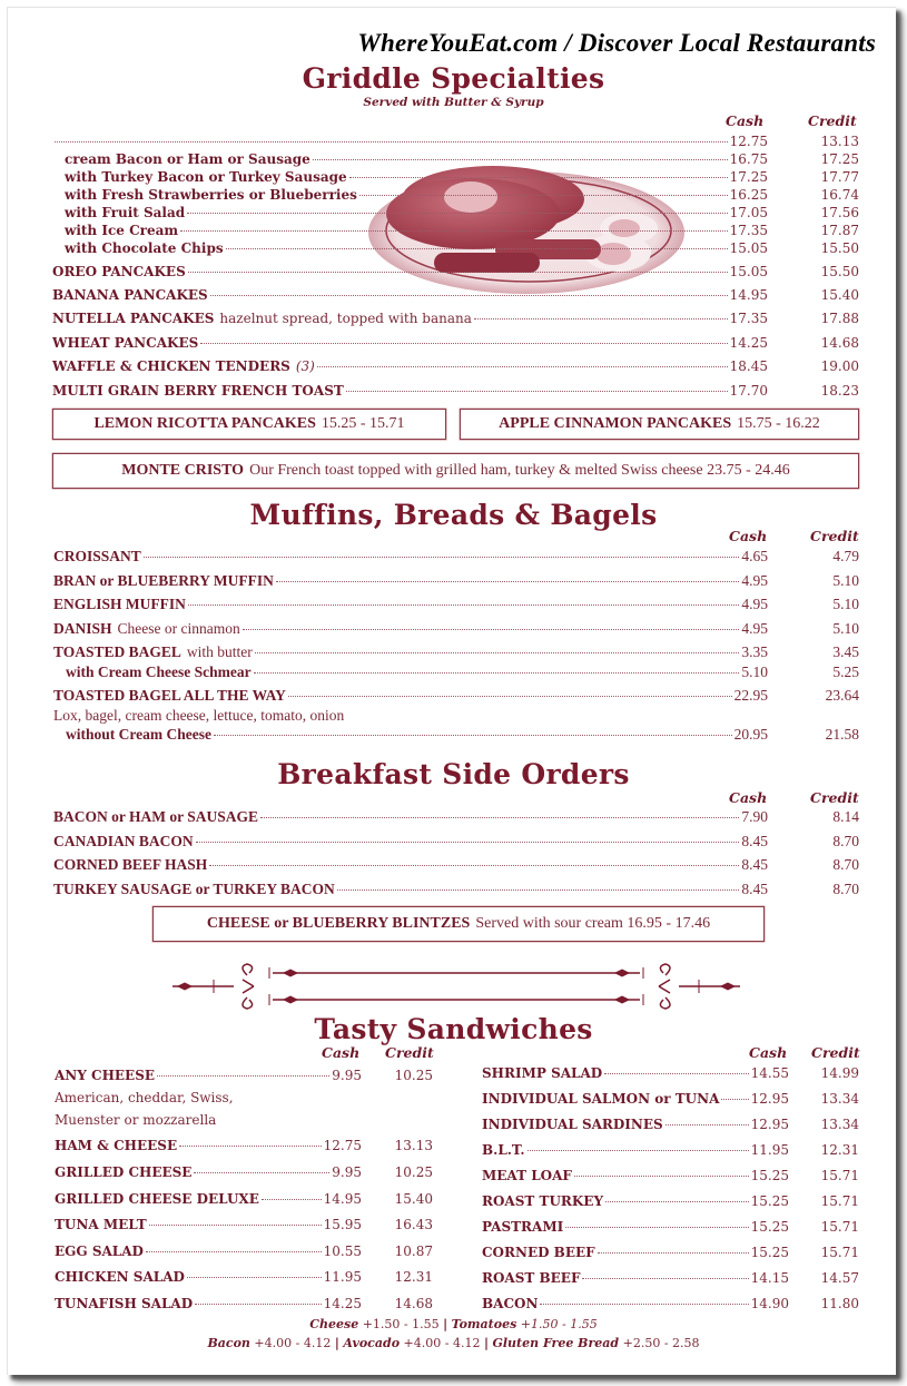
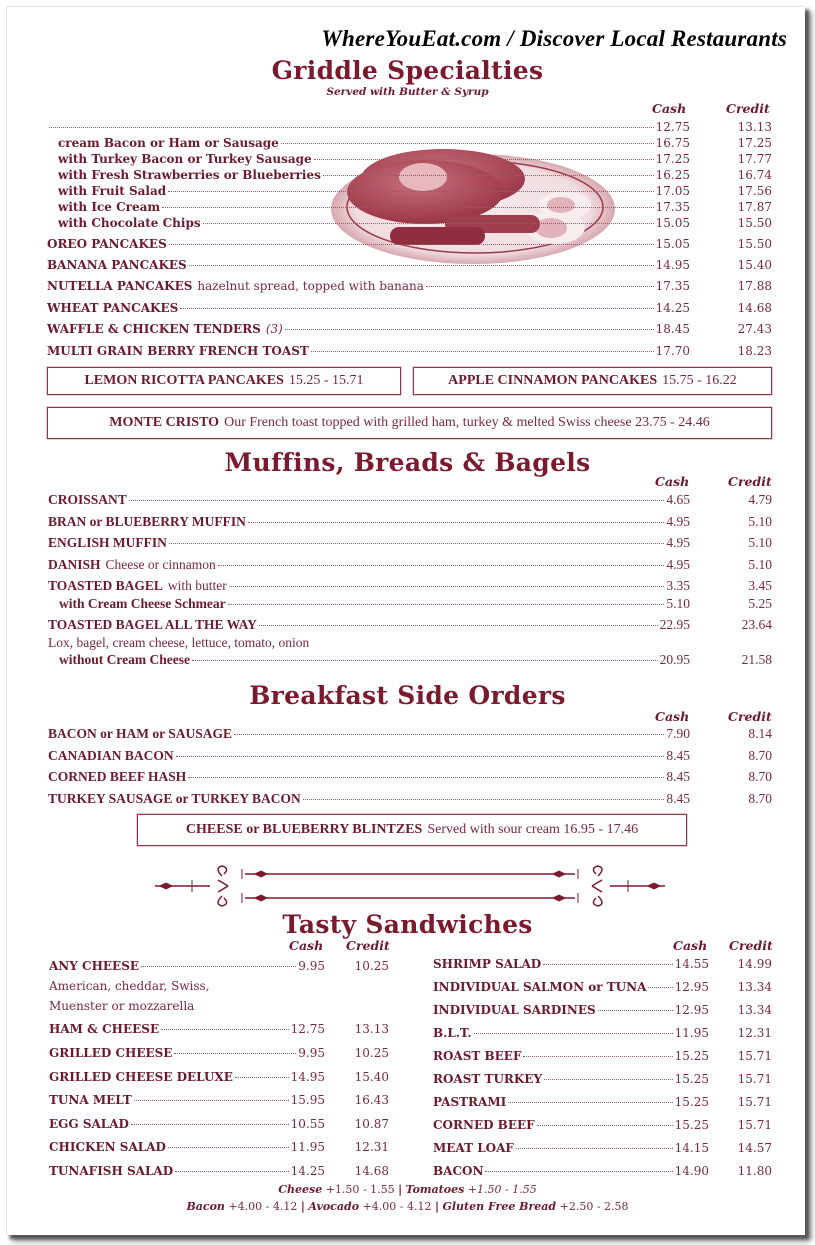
  WhereYouEat.com / Discover Local Restaurants
  Griddle Specialties
  Served with Butter & Syrup
  Cash
  Credit
  12.75
  13.13
  cream Bacon or Ham or Sausage
  16.75
  17.25
  with Turkey Bacon or Turkey Sausage
  17.25
  17.77
  with Fresh Strawberries or Blueberries
  16.25
  16.74
  with Fruit Salad
  17.05
  17.56
  with Ice Cream
  17.35
  17.87
  with Chocolate Chips
  15.05
  15.50
  OREO PANCAKES
  15.05
  15.50
  BANANA PANCAKES
  14.95
  15.40
  NUTELLA PANCAKES
  hazelnut spread, topped with banana
  17.35
  17.88
  WHEAT PANCAKES
  14.25
  14.68
  WAFFLE & CHICKEN TENDERS
  (3)
  18.45
- 19.00
+ 27.43
  MULTI GRAIN BERRY FRENCH TOAST
  17.70
  18.23
  LEMON RICOTTA PANCAKES
  15.25 - 15.71
  APPLE CINNAMON PANCAKES
  15.75 - 16.22
  MONTE CRISTO
  Our French toast topped with grilled ham, turkey & melted Swiss cheese
  23.75 - 24.46
  Muffins, Breads & Bagels
  Cash
  Credit
  CROISSANT
  4.65
  4.79
  BRAN or BLUEBERRY MUFFIN
  4.95
  5.10
  ENGLISH MUFFIN
  4.95
  5.10
  DANISH
  Cheese or cinnamon
  4.95
  5.10
  TOASTED BAGEL
  with butter
  3.35
  3.45
  with Cream Cheese Schmear
  5.10
  5.25
  TOASTED BAGEL ALL THE WAY
  22.95
  23.64
  Lox, bagel, cream cheese, lettuce, tomato, onion
  without Cream Cheese
  20.95
  21.58
  Breakfast Side Orders
  Cash
  Credit
  BACON or HAM or SAUSAGE
  7.90
  8.14
  CANADIAN BACON
  8.45
  8.70
  CORNED BEEF HASH
  8.45
  8.70
  TURKEY SAUSAGE or TURKEY BACON
  8.45
  8.70
  CHEESE or BLUEBERRY BLINTZES
  Served with sour cream
  16.95 - 17.46
  Tasty Sandwiches
  Cash
  Credit
  Cash
  Credit
  ANY CHEESE
  9.95
  10.25
  American, cheddar, Swiss,
  Muenster or mozzarella
  HAM & CHEESE
  12.75
  13.13
  GRILLED CHEESE
  9.95
  10.25
  GRILLED CHEESE DELUXE
  14.95
  15.40
  TUNA MELT
  15.95
  16.43
  EGG SALAD
  10.55
  10.87
  CHICKEN SALAD
  11.95
  12.31
  TUNAFISH SALAD
  14.25
  14.68
  SHRIMP SALAD
  14.55
  14.99
  INDIVIDUAL SALMON or TUNA
  12.95
  13.34
  INDIVIDUAL SARDINES
  12.95
  13.34
  B.L.T.
  11.95
  12.31
- MEAT LOAF
+ ROAST BEEF
  15.25
  15.71
  ROAST TURKEY
  15.25
  15.71
  PASTRAMI
  15.25
  15.71
  CORNED BEEF
  15.25
  15.71
- ROAST BEEF
+ MEAT LOAF
  14.15
  14.57
  BACON
  14.90
  11.80
  Cheese +1.50 - 1.55 | Tomatoes +1.50 - 1.55
  Bacon +4.00 - 4.12 | Avocado +4.00 - 4.12 | Gluten Free Bread +2.50 - 2.58
